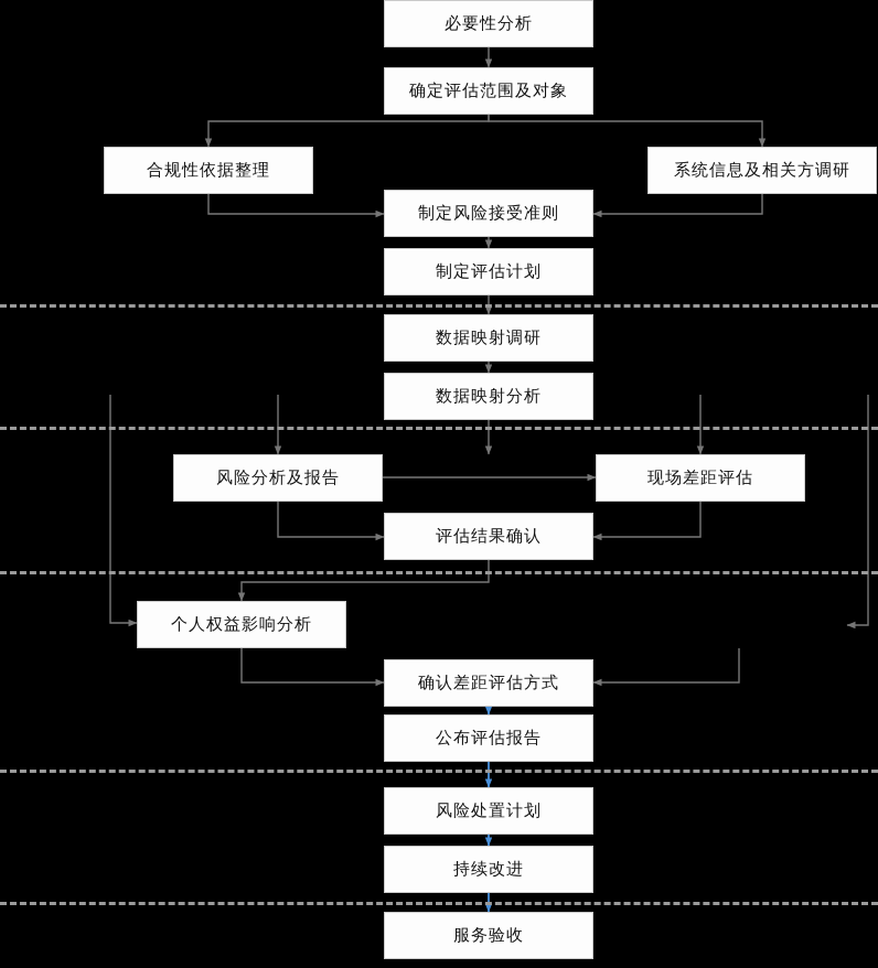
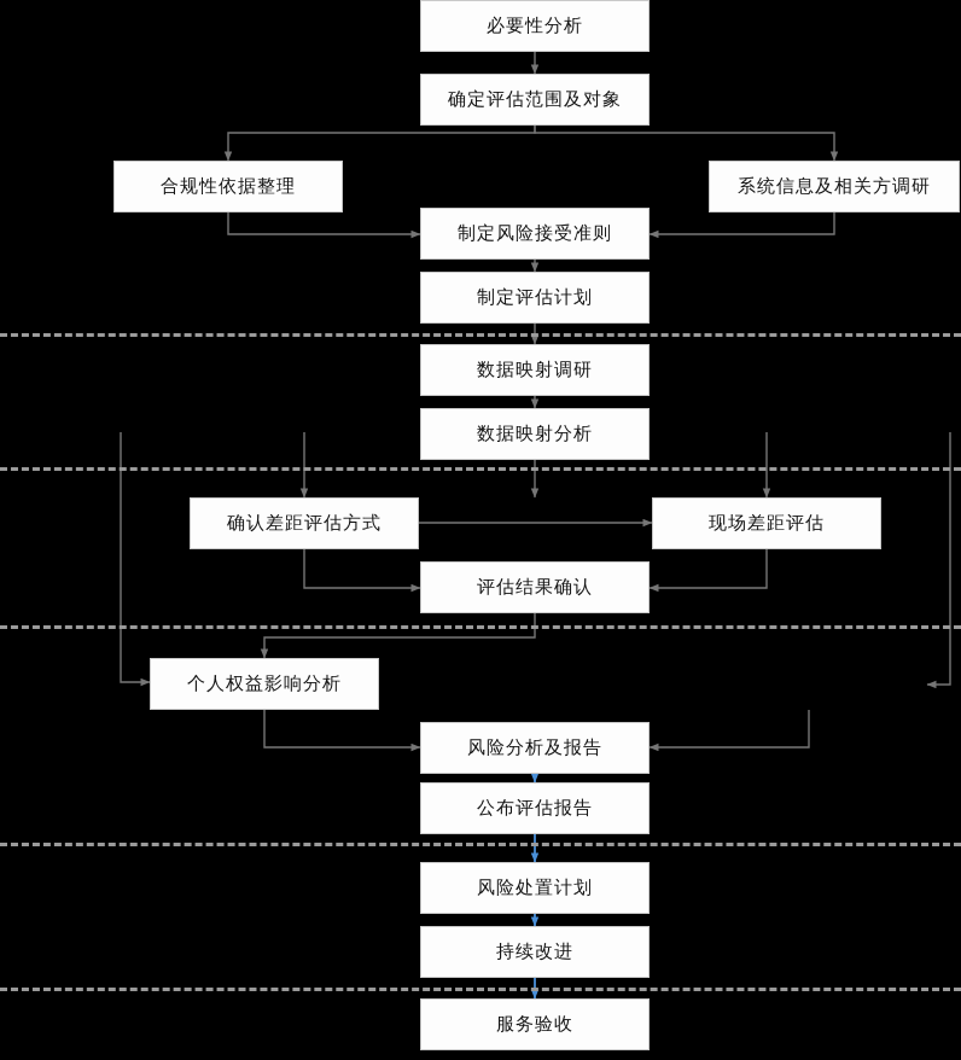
  必要性分析
  确定评估范围及对象
  合规性依据整理
  系统信息及相关方调研
  制定风险接受准则
  制定评估计划
  数据映射调研
  数据映射分析
- 风险分析及报告
+ 确认差距评估方式
  现场差距评估
  评估结果确认
  个人权益影响分析
- 确认差距评估方式
+ 风险分析及报告
  公布评估报告
  风险处置计划
  持续改进
  服务验收
